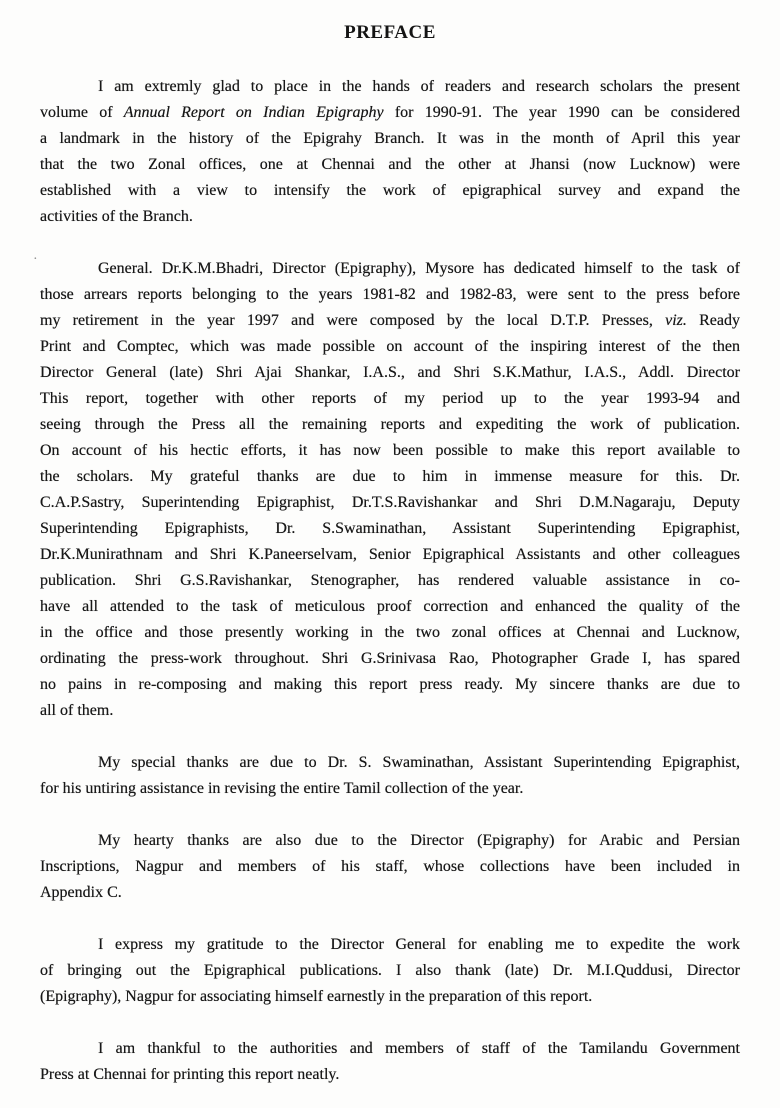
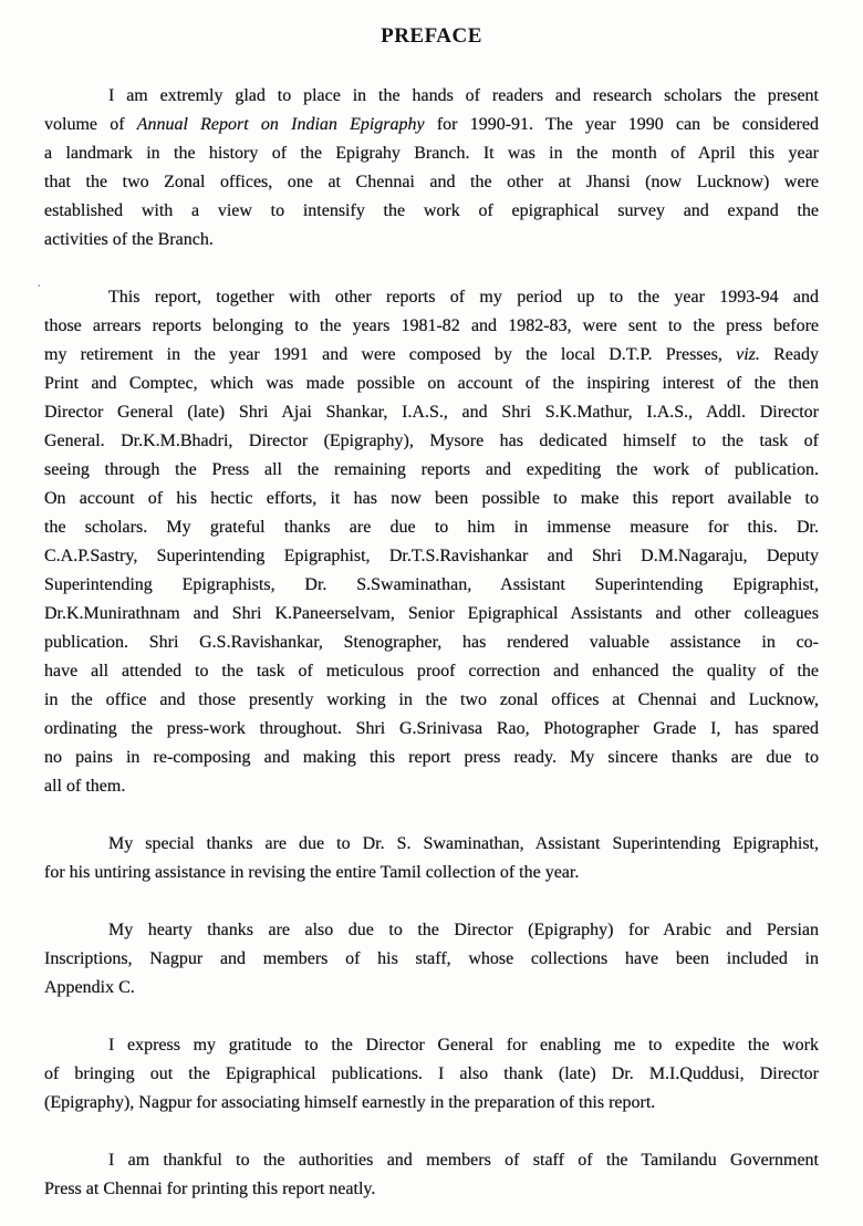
  PREFACE
  ·
  I am extremly glad to place in the hands of readers and research scholars the present
  volume of Annual Report on Indian Epigraphy for 1990-91. The year 1990 can be considered
  a landmark in the history of the Epigrahy Branch. It was in the month of April this year
  that the two Zonal offices, one at Chennai and the other at Jhansi (now Lucknow) were
  established with a view to intensify the work of epigraphical survey and expand the
  activities of the Branch.
- General. Dr.K.M.Bhadri, Director (Epigraphy), Mysore has dedicated himself to the task of
+ This report, together with other reports of my period up to the year 1993-94 and
  those arrears reports belonging to the years 1981-82 and 1982-83, were sent to the press before
- my retirement in the year 1997 and were composed by the local D.T.P. Presses, viz. Ready
+ my retirement in the year 1991 and were composed by the local D.T.P. Presses, viz. Ready
  Print and Comptec, which was made possible on account of the inspiring interest of the then
  Director General (late) Shri Ajai Shankar, I.A.S., and Shri S.K.Mathur, I.A.S., Addl. Director
- This report, together with other reports of my period up to the year 1993-94 and
+ General. Dr.K.M.Bhadri, Director (Epigraphy), Mysore has dedicated himself to the task of
  seeing through the Press all the remaining reports and expediting the work of publication.
  On account of his hectic efforts, it has now been possible to make this report available to
  the scholars. My grateful thanks are due to him in immense measure for this. Dr.
  C.A.P.Sastry, Superintending Epigraphist, Dr.T.S.Ravishankar and Shri D.M.Nagaraju, Deputy
  Superintending Epigraphists, Dr. S.Swaminathan, Assistant Superintending Epigraphist,
  Dr.K.Munirathnam and Shri K.Paneerselvam, Senior Epigraphical Assistants and other colleagues
  publication. Shri G.S.Ravishankar, Stenographer, has rendered valuable assistance in co-
  have all attended to the task of meticulous proof correction and enhanced the quality of the
  in the office and those presently working in the two zonal offices at Chennai and Lucknow,
  ordinating the press-work throughout. Shri G.Srinivasa Rao, Photographer Grade I, has spared
  no pains in re-composing and making this report press ready. My sincere thanks are due to
  all of them.
  My special thanks are due to Dr. S. Swaminathan, Assistant Superintending Epigraphist,
  for his untiring assistance in revising the entire Tamil collection of the year.
  My hearty thanks are also due to the Director (Epigraphy) for Arabic and Persian
  Inscriptions, Nagpur and members of his staff, whose collections have been included in
  Appendix C.
  I express my gratitude to the Director General for enabling me to expedite the work
  of bringing out the Epigraphical publications. I also thank (late) Dr. M.I.Quddusi, Director
  (Epigraphy), Nagpur for associating himself earnestly in the preparation of this report.
  I am thankful to the authorities and members of staff of the Tamilandu Government
  Press at Chennai for printing this report neatly.
